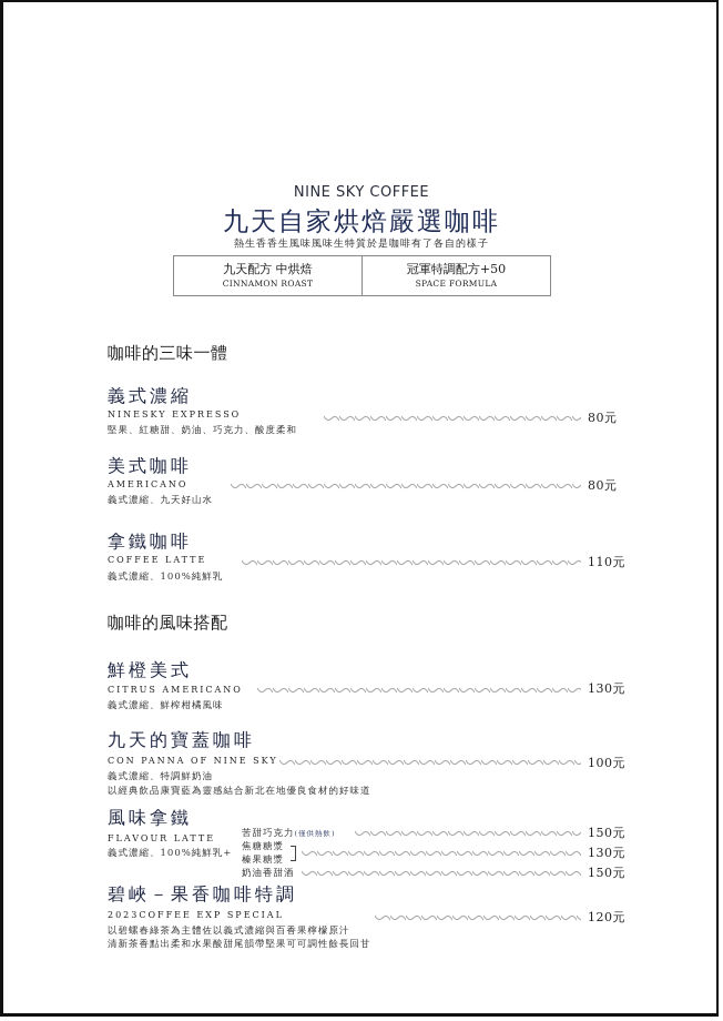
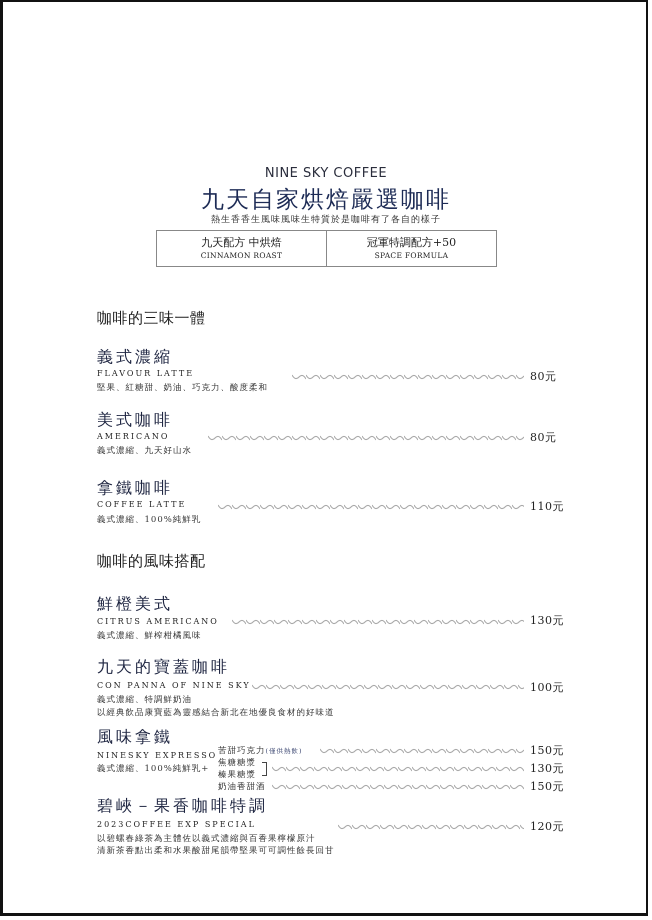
  NINE SKY COFFEE
  九天自家烘焙嚴選咖啡
  熱生香香生風味風味生特質於是咖啡有了各自的樣子
  九天配方 中烘焙
  CINNAMON ROAST
  冠軍特調配方+50
  SPACE FORMULA
  咖啡的三味一體
  義式濃縮
- NINESKY EXPRESSO
+ FLAVOUR LATTE
  堅果、紅糖甜、奶油、巧克力、酸度柔和
  80元
  美式咖啡
  AMERICANO
  義式濃縮、九天好山水
  80元
  拿鐵咖啡
  COFFEE LATTE
  義式濃縮、100%純鮮乳
  110元
  咖啡的風味搭配
  鮮橙美式
  CITRUS AMERICANO
  義式濃縮、鮮榨柑橘風味
  130元
  九天的寶蓋咖啡
  CON PANNA OF NINE SKY
  義式濃縮、特調鮮奶油
  以經典飲品康寶藍為靈感結合新北在地優良食材的好味道
  100元
  風味拿鐵
- FLAVOUR LATTE
+ NINESKY EXPRESSO
  義式濃縮、100%純鮮乳+
  苦甜巧克力(僅供熱飲)
  焦糖糖漿
  榛果糖漿
  奶油香甜酒
  150元
  130元
  150元
  碧峽－果香咖啡特調
  2023COFFEE EXP SPECIAL
  以碧螺春綠茶為主體佐以義式濃縮與百香果檸檬原汁
  清新茶香點出柔和水果酸甜尾韻帶堅果可可調性餘長回甘
  120元
